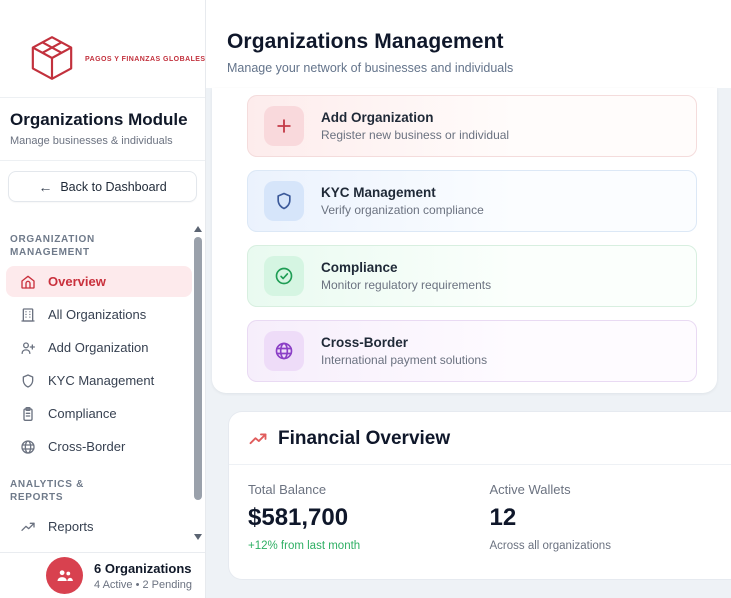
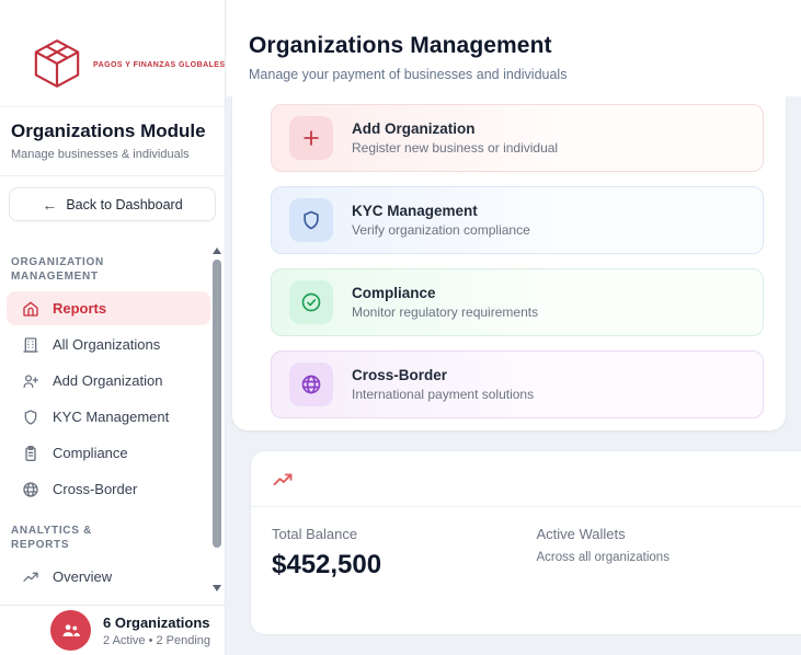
  Organizations Module
  Manage businesses & individuals
  ←
  Back to Dashboard
  ORGANIZATION MANAGEMENT
- Overview
+ Reports
  All Organizations
  Add Organization
  KYC Management
  Compliance
  Cross-Border
  ANALYTICS & REPORTS
- Reports
+ Overview
  6 Organizations
- 4 Active • 2 Pending
+ 2 Active • 2 Pending
  Organizations Management
- Manage your network of businesses and individuals
+ Manage your payment of businesses and individuals
  Add Organization
  Register new business or individual
  KYC Management
  Verify organization compliance
  Compliance
  Monitor regulatory requirements
  Cross-Border
  International payment solutions
- Financial Overview
  Total Balance
- $581,700
+ $452,500
- +12% from last month
  Active Wallets
- 12
  Across all organizations
